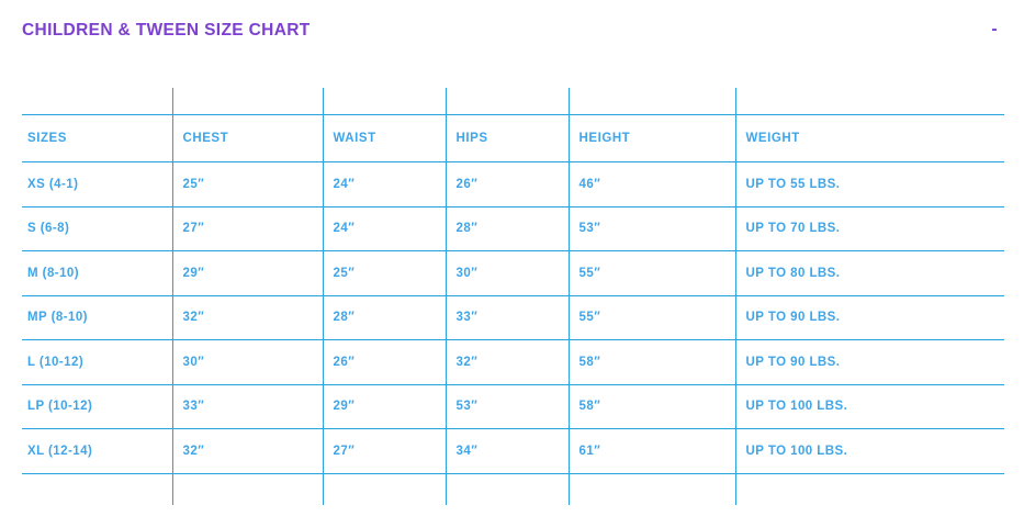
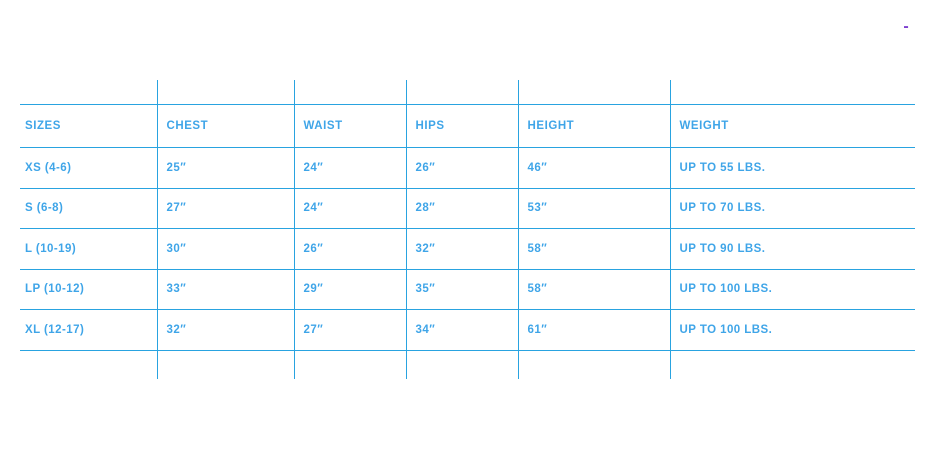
- CHILDREN & TWEEN SIZE CHART
  -
  SIZES	CHEST	WAIST	HIPS	HEIGHT	WEIGHT
- XS (4-1)	25″	24″	26″	46″	UP TO 55 LBS.
+ XS (4-6)	25″	24″	26″	46″	UP TO 55 LBS.
  S (6-8)	27″	24″	28″	53″	UP TO 70 LBS.
- M (8-10)	29″	25″	30″	55″	UP TO 80 LBS.
- MP (8-10)	32″	28″	33″	55″	UP TO 90 LBS.
- L (10-12)	30″	26″	32″	58″	UP TO 90 LBS.
+ L (10-19)	30″	26″	32″	58″	UP TO 90 LBS.
- LP (10-12)	33″	29″	53″	58″	UP TO 100 LBS.
+ LP (10-12)	33″	29″	35″	58″	UP TO 100 LBS.
- XL (12-14)	32″	27″	34″	61″	UP TO 100 LBS.
+ XL (12-17)	32″	27″	34″	61″	UP TO 100 LBS.
